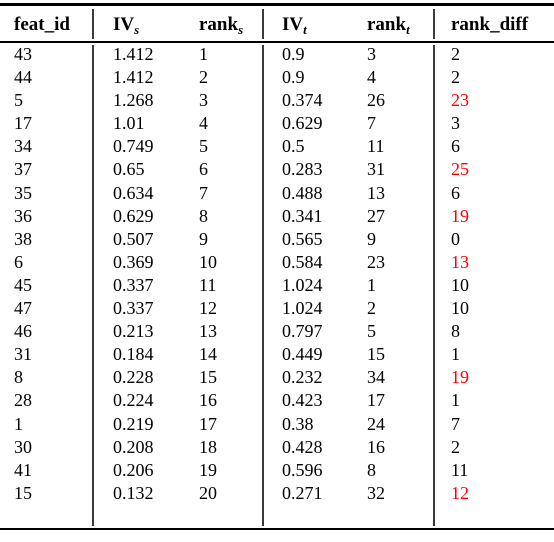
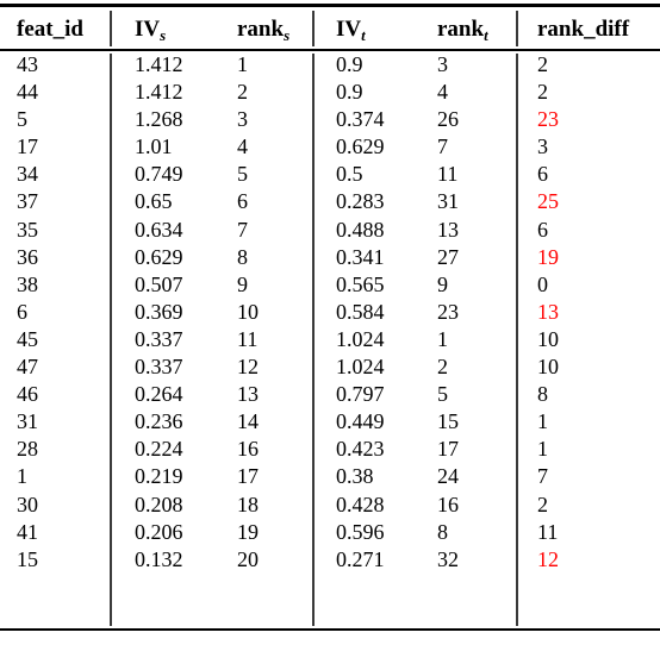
  feat_id	IVs	ranks	IVt	rankt	rank_diff
  43	1.412	1	0.9	3	2
  44	1.412	2	0.9	4	2
  5	1.268	3	0.374	26	23
  17	1.01	4	0.629	7	3
  34	0.749	5	0.5	11	6
  37	0.65	6	0.283	31	25
  35	0.634	7	0.488	13	6
  36	0.629	8	0.341	27	19
  38	0.507	9	0.565	9	0
  6	0.369	10	0.584	23	13
  45	0.337	11	1.024	1	10
  47	0.337	12	1.024	2	10
- 46	0.213	13	0.797	5	8
+ 46	0.264	13	0.797	5	8
- 31	0.184	14	0.449	15	1
+ 31	0.236	14	0.449	15	1
- 8	0.228	15	0.232	34	19
  28	0.224	16	0.423	17	1
  1	0.219	17	0.38	24	7
  30	0.208	18	0.428	16	2
  41	0.206	19	0.596	8	11
  15	0.132	20	0.271	32	12
